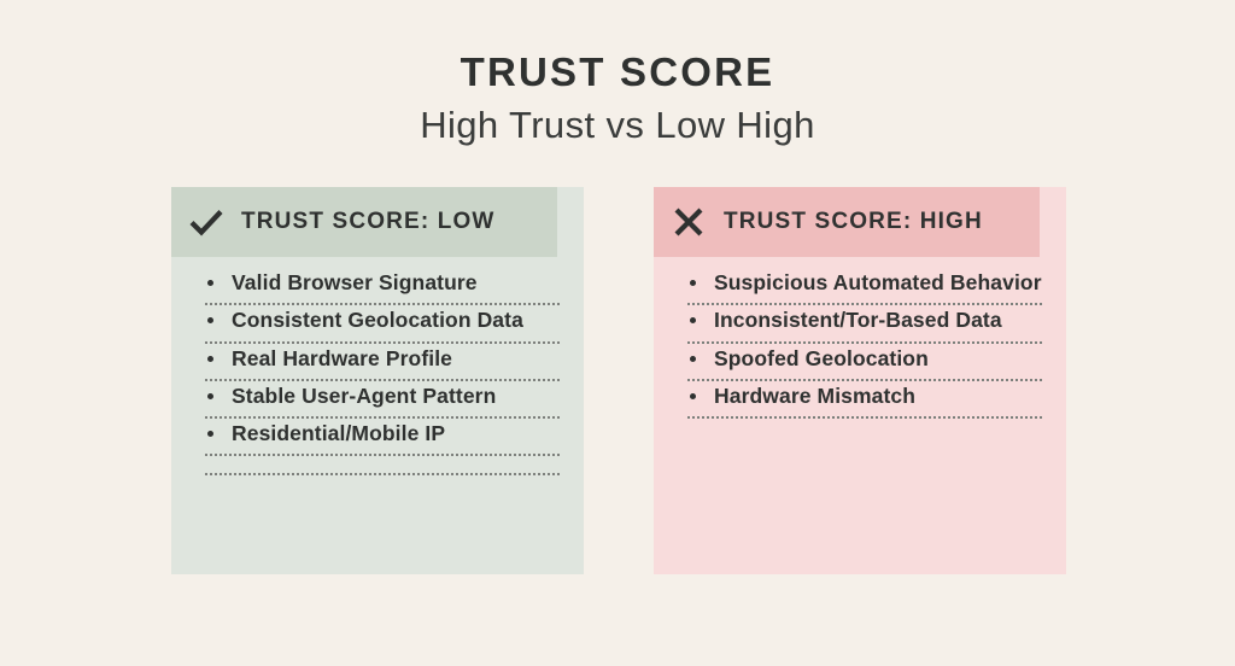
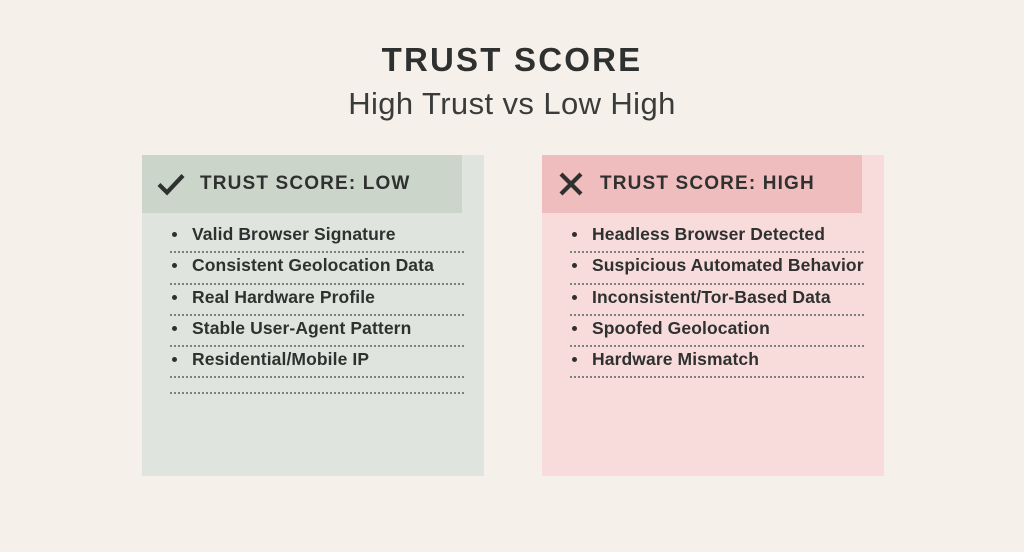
  TRUST SCORE
  High Trust vs Low High
  TRUST SCORE: LOW
  Valid Browser Signature
  Consistent Geolocation Data
  Real Hardware Profile
  Stable User-Agent Pattern
  Residential/Mobile IP
  TRUST SCORE: HIGH
+ Headless Browser Detected
  Suspicious Automated Behavior
  Inconsistent/Tor-Based Data
  Spoofed Geolocation
  Hardware Mismatch
